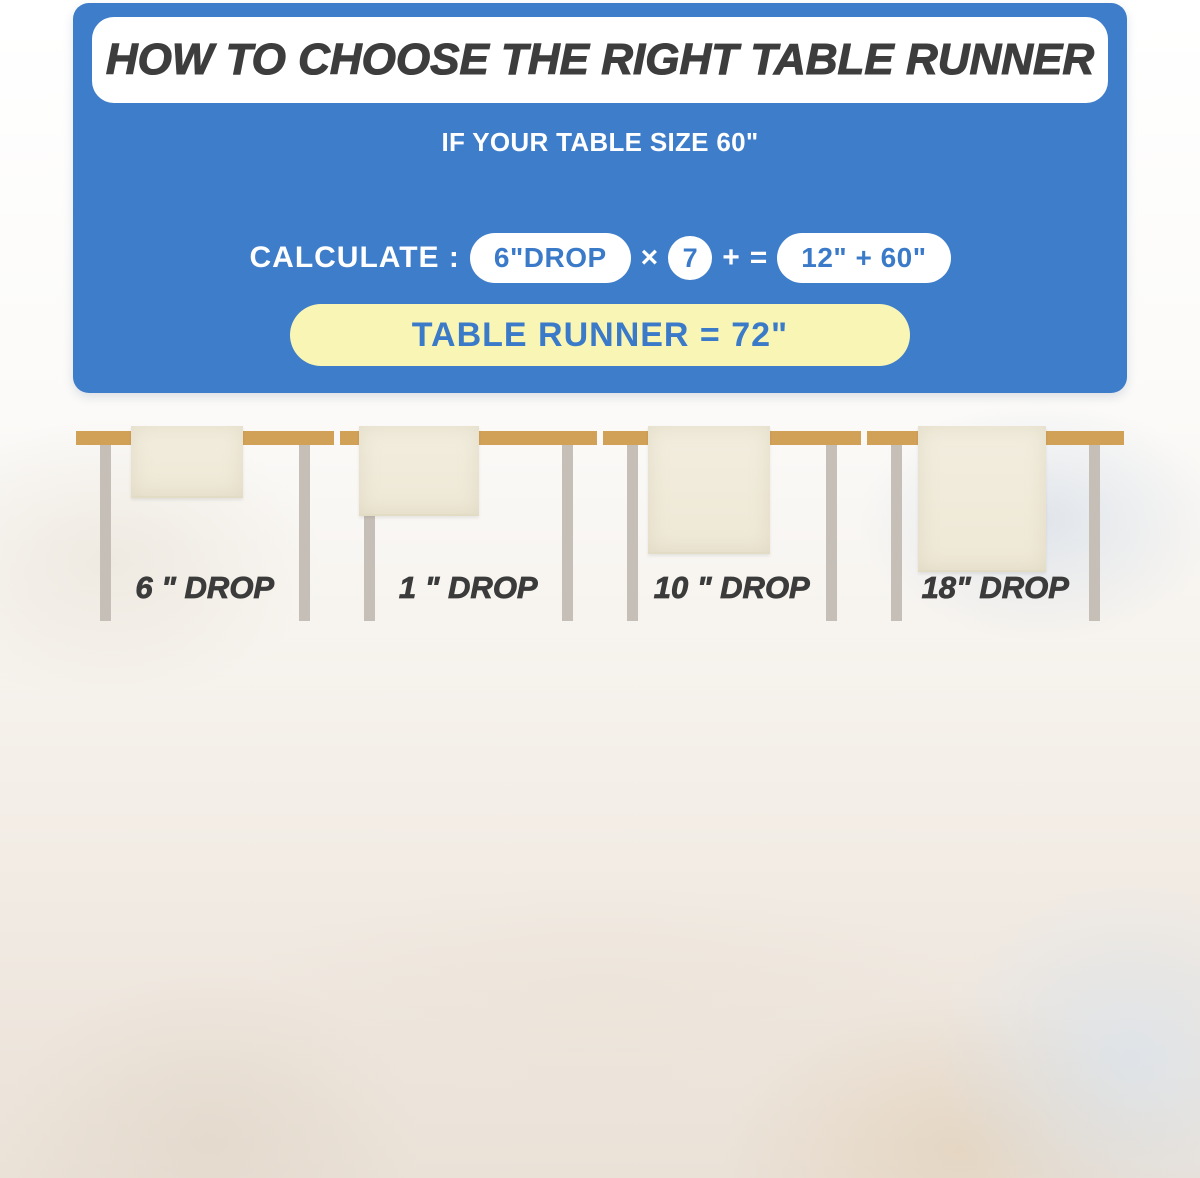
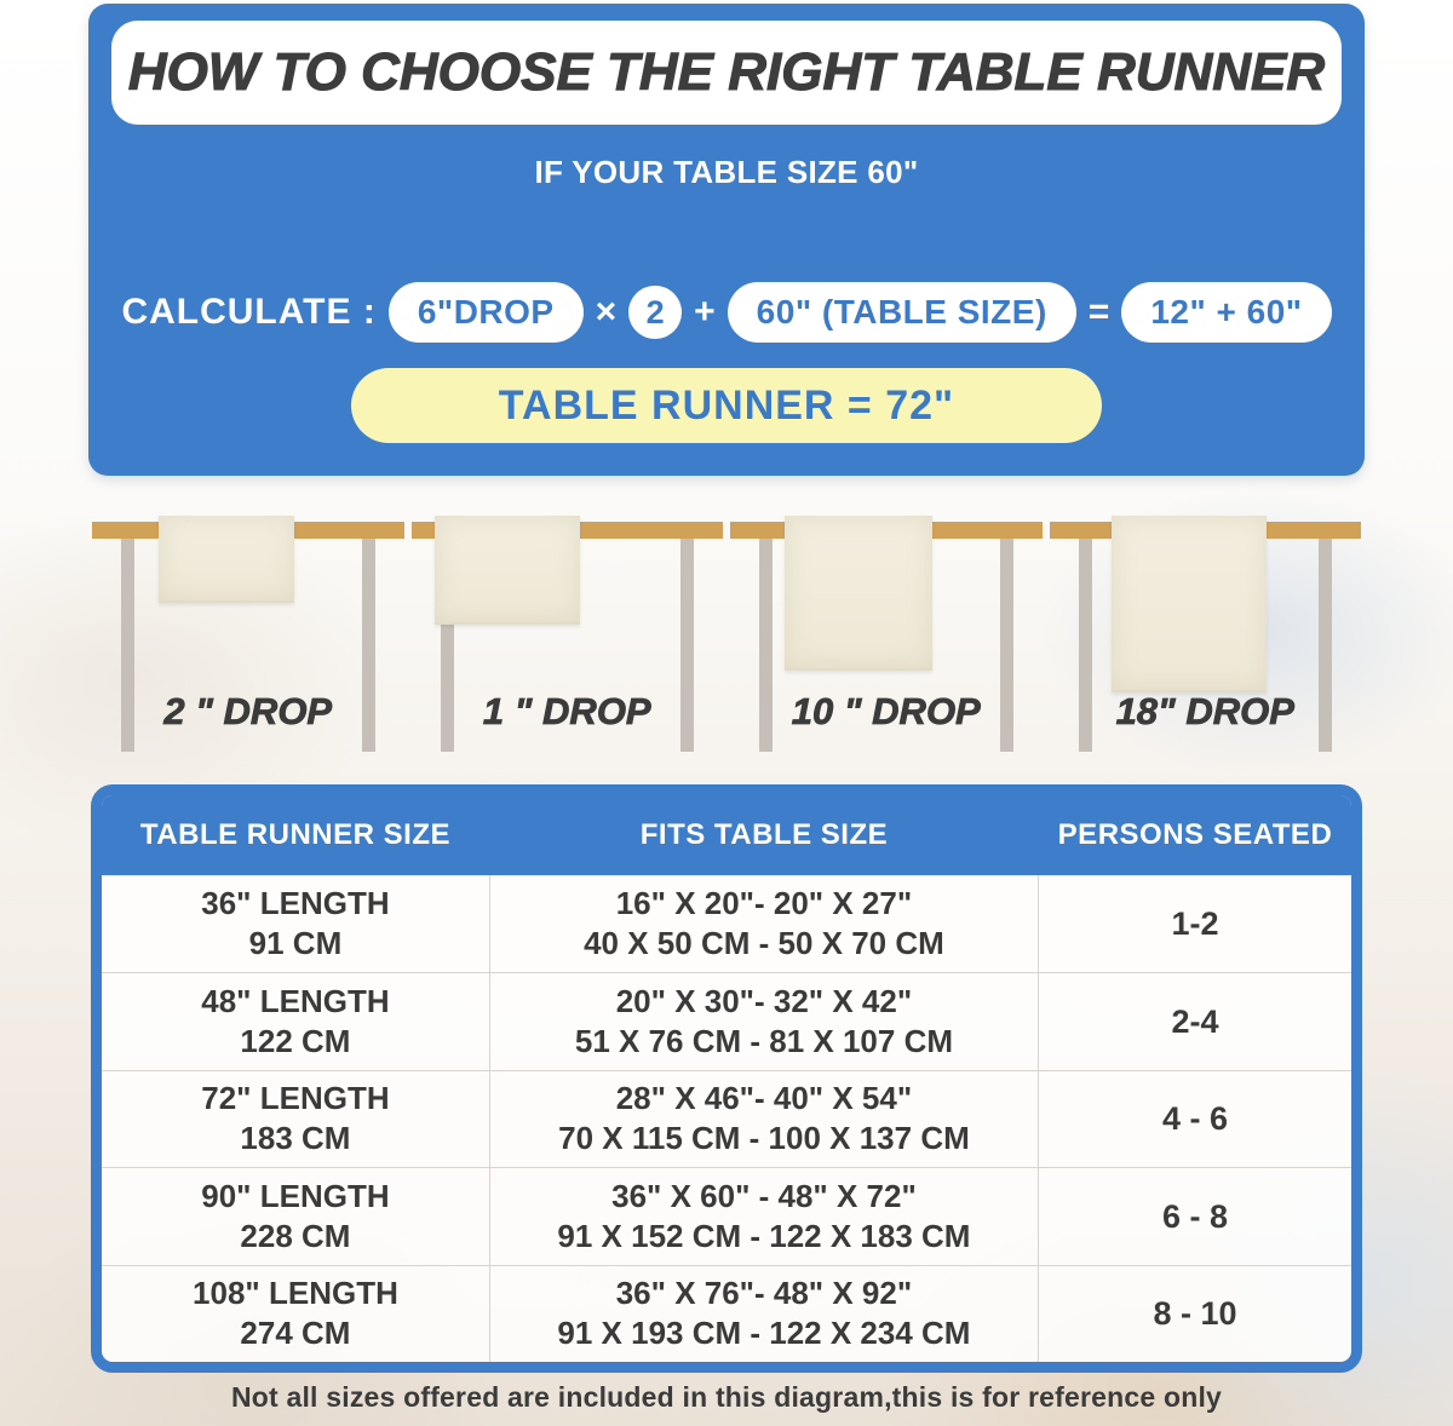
  HOW TO CHOOSE THE RIGHT TABLE RUNNER
  IF YOUR TABLE SIZE 60"
  CALCULATE :
  6"DROP
  ×
- 7
+ 2
  +
+ 60" (TABLE SIZE)
  =
  12" + 60"
  TABLE RUNNER = 72"
- 6 " DROP
+ 2 " DROP
  1 " DROP
  10 " DROP
  18" DROP
+ TABLE RUNNER SIZE
+ FITS TABLE SIZE
+ PERSONS SEATED
+ 36" LENGTH
+ 91 CM
+ 16" X 20"- 20" X 27"
+ 40 X 50 CM - 50 X 70 CM
+ 1-2
+ 48" LENGTH
+ 122 CM
+ 20" X 30"- 32" X 42"
+ 51 X 76 CM - 81 X 107 CM
+ 2-4
+ 72" LENGTH
+ 183 CM
+ 28" X 46"- 40" X 54"
+ 70 X 115 CM - 100 X 137 CM
+ 4 - 6
+ 90" LENGTH
+ 228 CM
+ 36" X 60" - 48" X 72"
+ 91 X 152 CM - 122 X 183 CM
+ 6 - 8
+ 108" LENGTH
+ 274 CM
+ 36" X 76"- 48" X 92"
+ 91 X 193 CM - 122 X 234 CM
+ 8 - 10
+ Not all sizes offered are included in this diagram,this is for reference only
